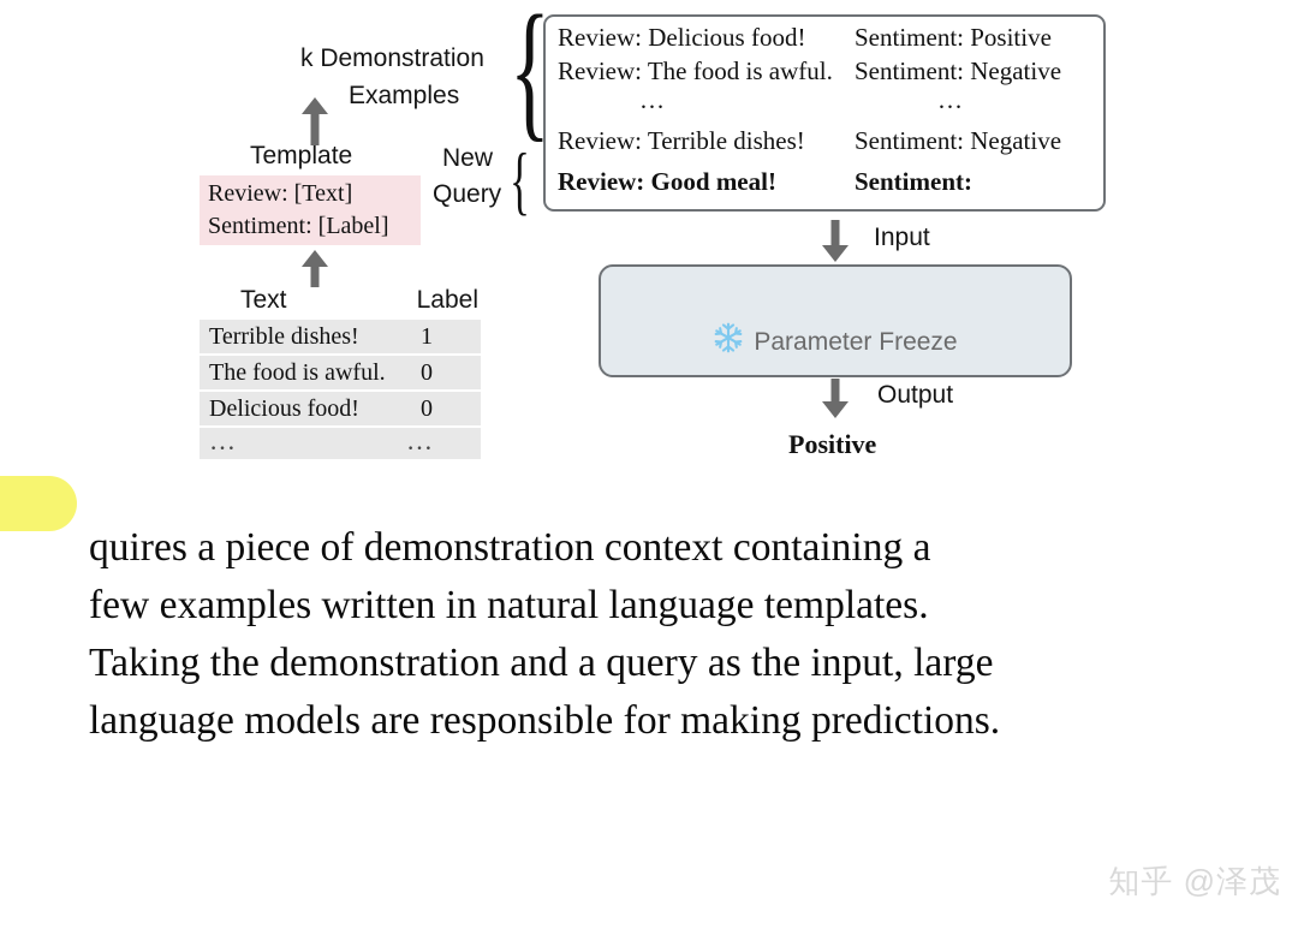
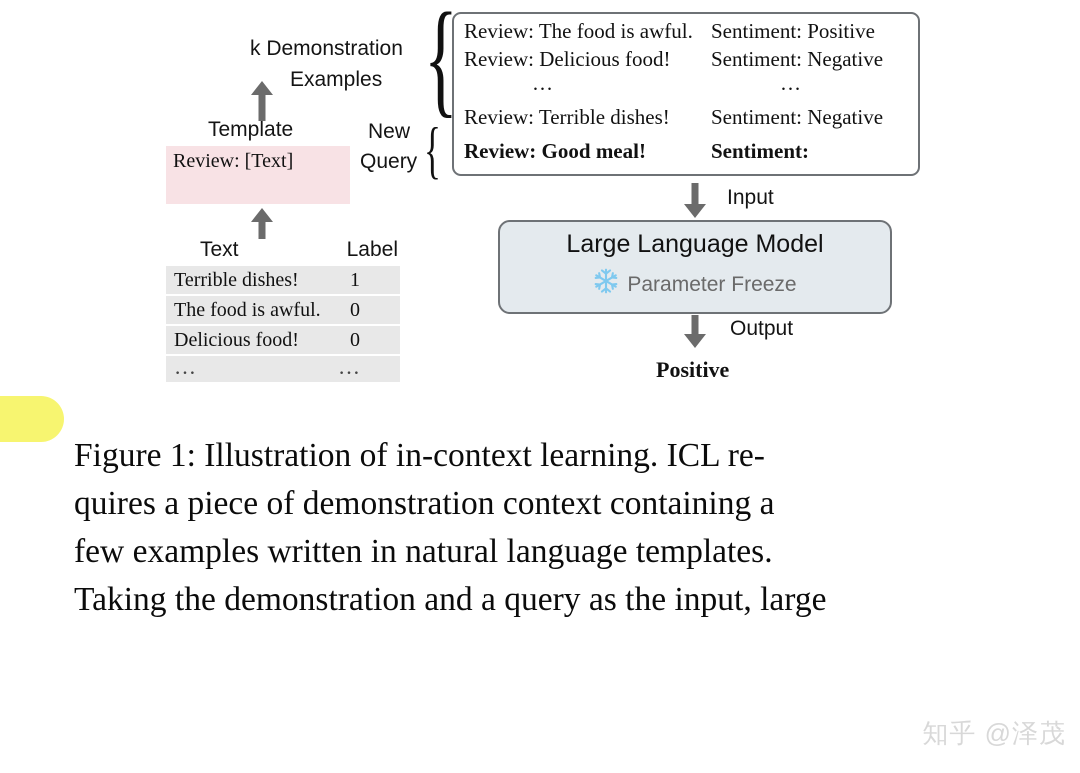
  {
  {
- Review: Delicious food!
+ Review: The food is awful.
  Sentiment: Positive
- Review: The food is awful.
+ Review: Delicious food!
  Sentiment: Negative
  …
  …
  Review: Terrible dishes!
  Sentiment: Negative
  Review: Good meal!
  Sentiment:
  k Demonstration
  Examples
  Template
  New
  Query
  Review: [Text]
- Sentiment: [Label]
  Text
  Label
  Terrible dishes!
  1
  The food is awful.
  0
  Delicious food!
  0
  …
  …
  Input
+ Large Language Model
  Parameter Freeze
  Output
  Positive
+ Figure 1: Illustration of in-context learning. ICL re-
  quires a piece of demonstration context containing a
  few examples written in natural language templates.
  Taking the demonstration and a query as the input, large
- language models are responsible for making predictions.
  知乎 @泽茂
